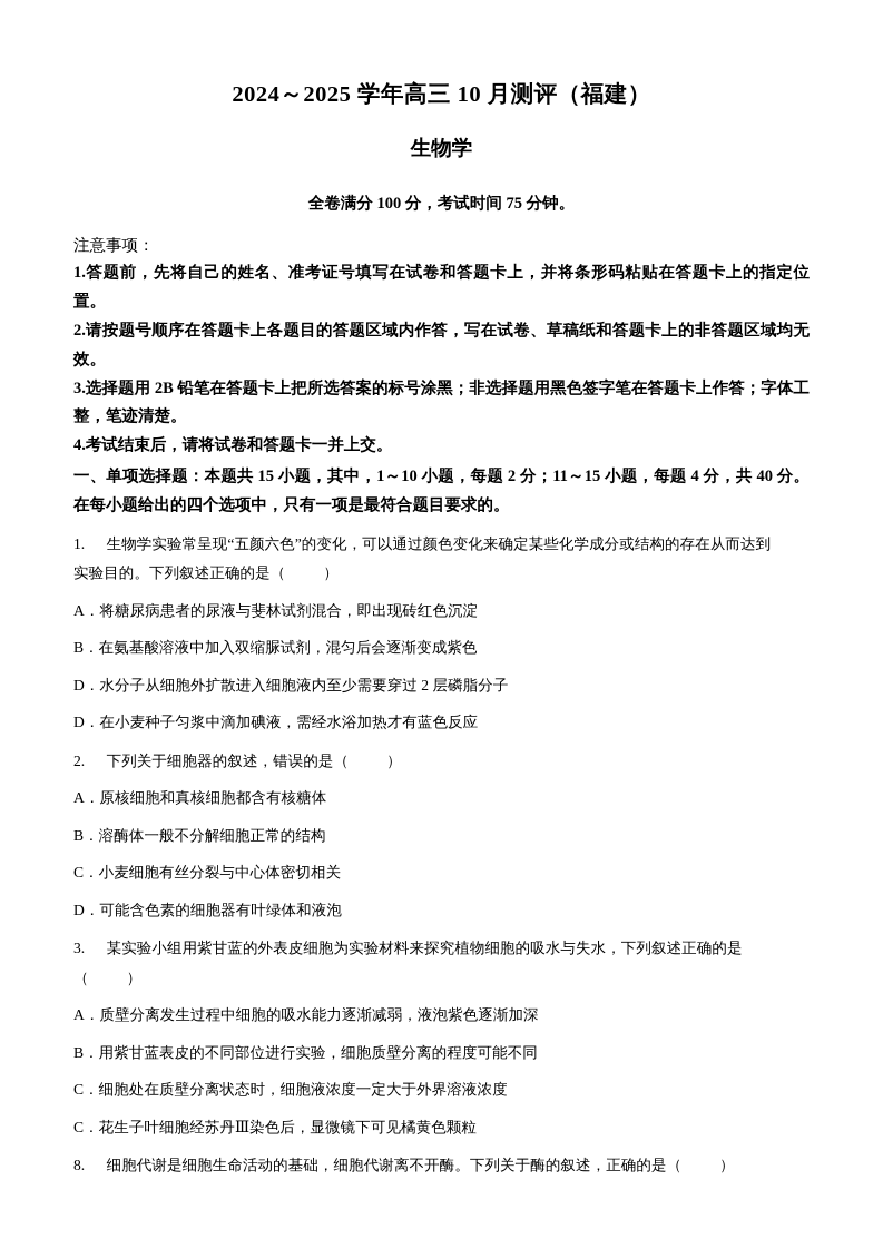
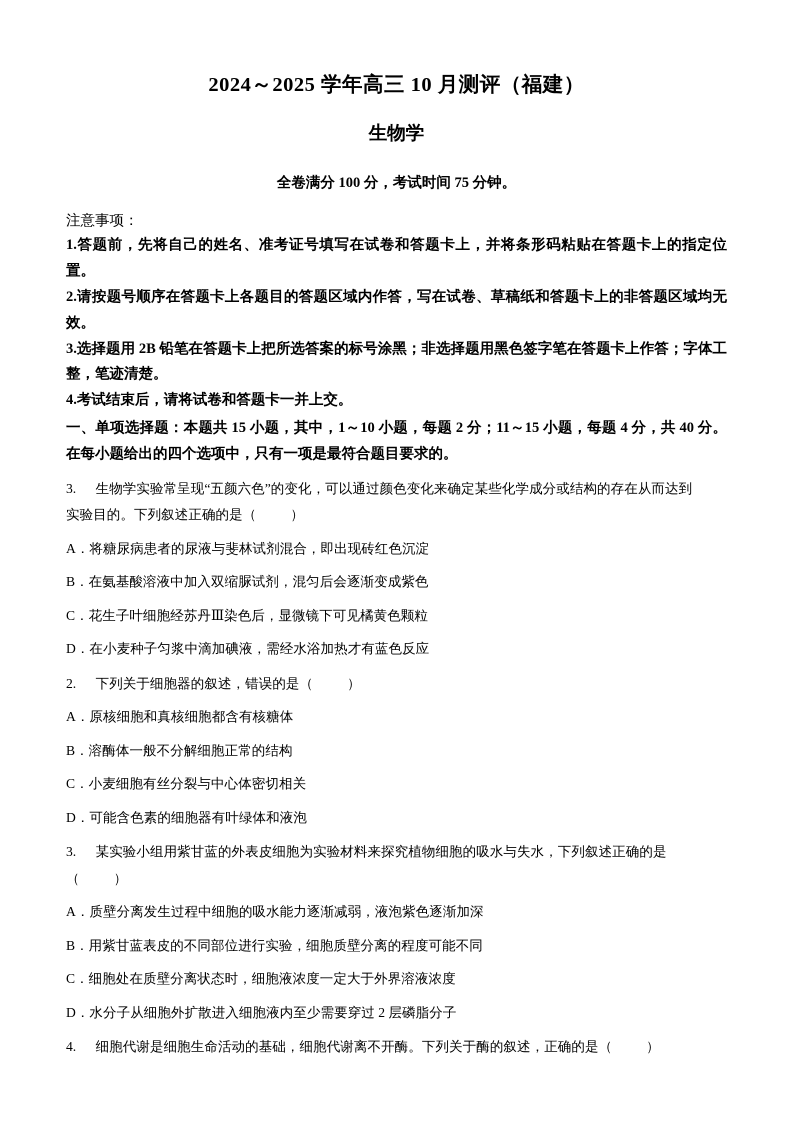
  2024～2025 学年高三 10 月测评（福建）
  生物学
  全卷满分 100 分，考试时间 75 分钟。
  注意事项：
  1.答题前，先将自己的姓名、准考证号填写在试卷和答题卡上，并将条形码粘贴在答题卡上的指定位置。
  2.请按题号顺序在答题卡上各题目的答题区域内作答，写在试卷、草稿纸和答题卡上的非答题区域均无效。
  3.选择题用 2B 铅笔在答题卡上把所选答案的标号涂黑；非选择题用黑色签字笔在答题卡上作答；字体工整，笔迹清楚。
  4.考试结束后，请将试卷和答题卡一并上交。
  一、单项选择题：本题共 15 小题，其中，1～10 小题，每题 2 分；11～15 小题，每题 4 分，共 40 分。在每小题给出的四个选项中，只有一项是最符合题目要求的。
- 1. 生物学实验常呈现“五颜六色”的变化，可以通过颜色变化来确定某些化学成分或结构的存在从而达到
+ 3. 生物学实验常呈现“五颜六色”的变化，可以通过颜色变化来确定某些化学成分或结构的存在从而达到
  实验目的。下列叙述正确的是（ ）
  A．将糖尿病患者的尿液与斐林试剂混合，即出现砖红色沉淀
  B．在氨基酸溶液中加入双缩脲试剂，混匀后会逐渐变成紫色
- D．水分子从细胞外扩散进入细胞液内至少需要穿过 2 层磷脂分子
+ C．花生子叶细胞经苏丹Ⅲ染色后，显微镜下可见橘黄色颗粒
  D．在小麦种子匀浆中滴加碘液，需经水浴加热才有蓝色反应
  2. 下列关于细胞器的叙述，错误的是（ ）
  A．原核细胞和真核细胞都含有核糖体
  B．溶酶体一般不分解细胞正常的结构
  C．小麦细胞有丝分裂与中心体密切相关
  D．可能含色素的细胞器有叶绿体和液泡
  3. 某实验小组用紫甘蓝的外表皮细胞为实验材料来探究植物细胞的吸水与失水，下列叙述正确的是
  （ ）
  A．质壁分离发生过程中细胞的吸水能力逐渐减弱，液泡紫色逐渐加深
  B．用紫甘蓝表皮的不同部位进行实验，细胞质壁分离的程度可能不同
  C．细胞处在质壁分离状态时，细胞液浓度一定大于外界溶液浓度
- C．花生子叶细胞经苏丹Ⅲ染色后，显微镜下可见橘黄色颗粒
+ D．水分子从细胞外扩散进入细胞液内至少需要穿过 2 层磷脂分子
- 8. 细胞代谢是细胞生命活动的基础，细胞代谢离不开酶。下列关于酶的叙述，正确的是（ ）
+ 4. 细胞代谢是细胞生命活动的基础，细胞代谢离不开酶。下列关于酶的叙述，正确的是（ ）
